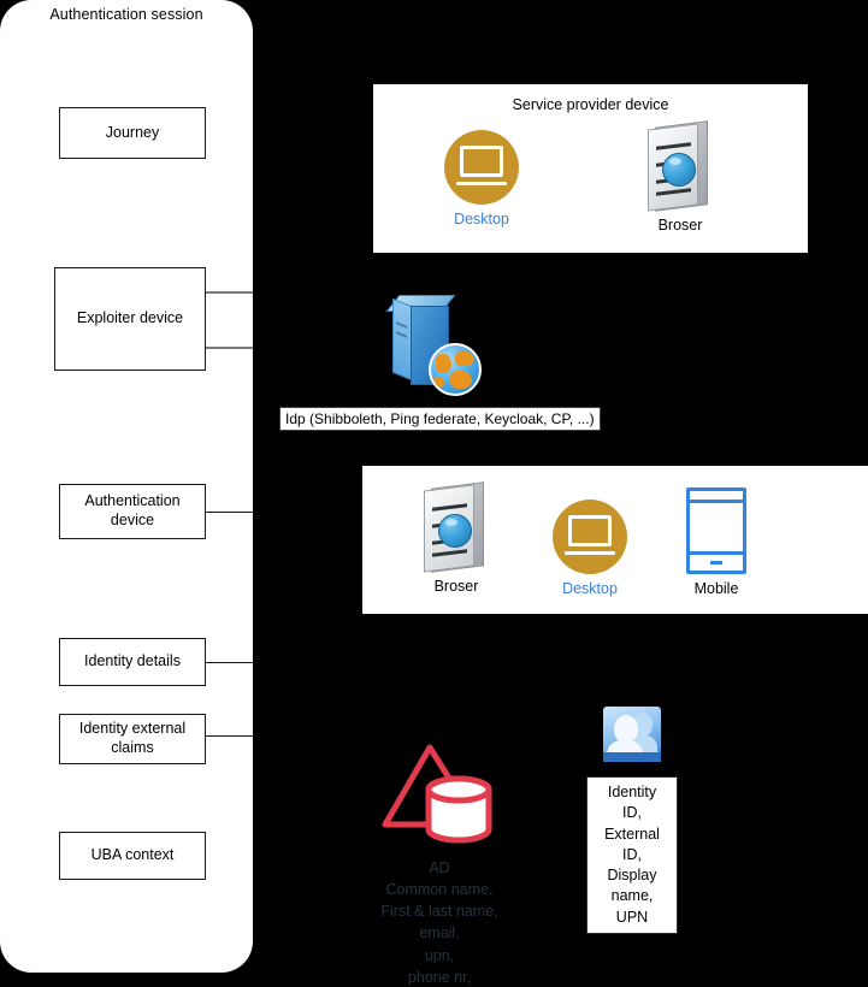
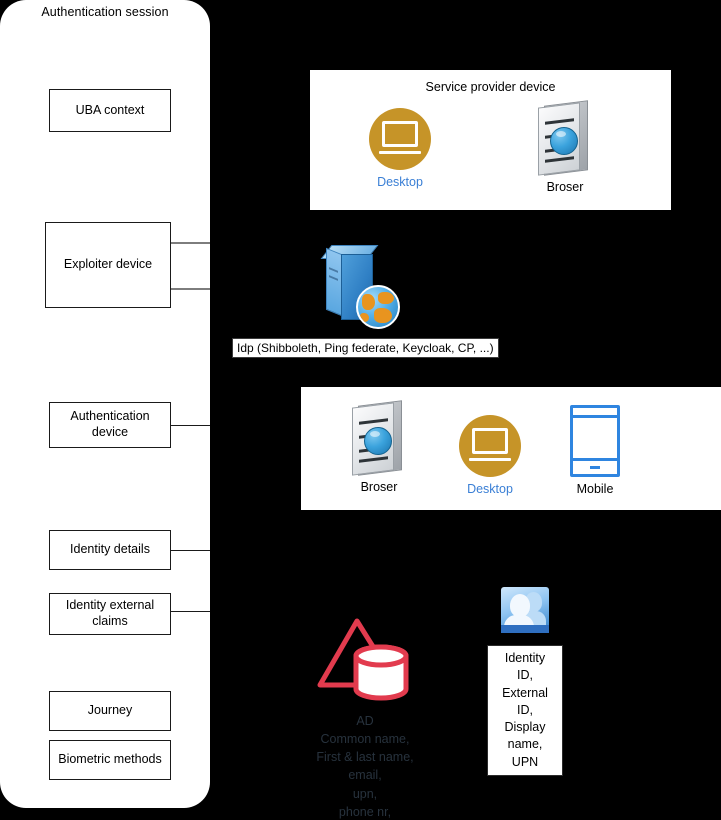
  Authentication session
- Journey
+ UBA context
  Exploiter device
  Authentication device
  Identity details
  Identity external claims
- UBA context
+ Journey
+ Biometric methods
  Service provider device
  Desktop
  Broser
  Idp (Shibboleth, Ping federate, Keycloak, CP, ...)
  Broser
  Desktop
  Mobile
  AD
  Common name,
  First & last name,
  email,
  upn,
  phone nr,
  Identity
  ID,
  External ID,
  Display name,
  UPN
